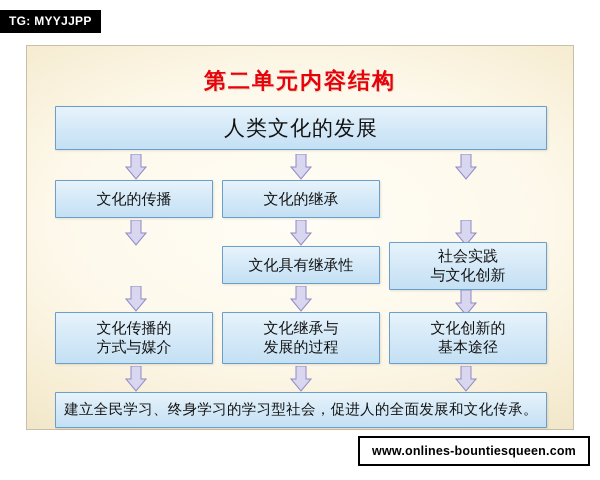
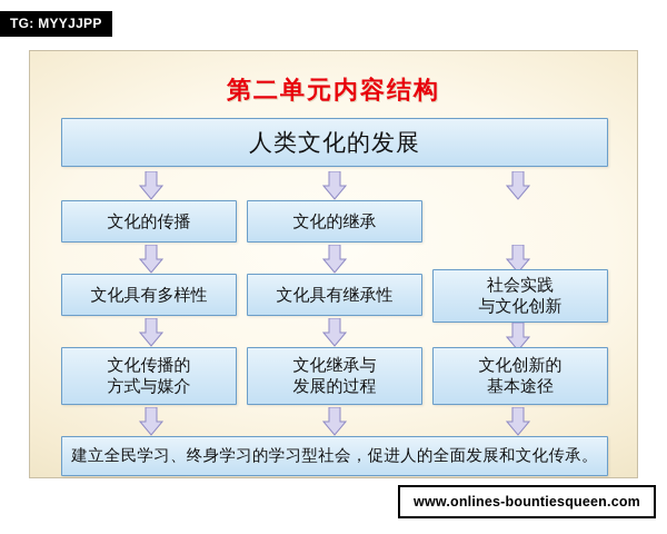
  TG: MYYJJPP
  第二单元内容结构
  人类文化的发展
  文化的传播
+ 文化具有多样性
  文化传播的
  方式与媒介
  文化的继承
  文化具有继承性
  文化继承与
  发展的过程
  社会实践
  与文化创新
  文化创新的
  基本途径
  建立全民学习、终身学习的学习型社会，促进人的全面发展和文化传承。
  www.onlines-bountiesqueen.com
